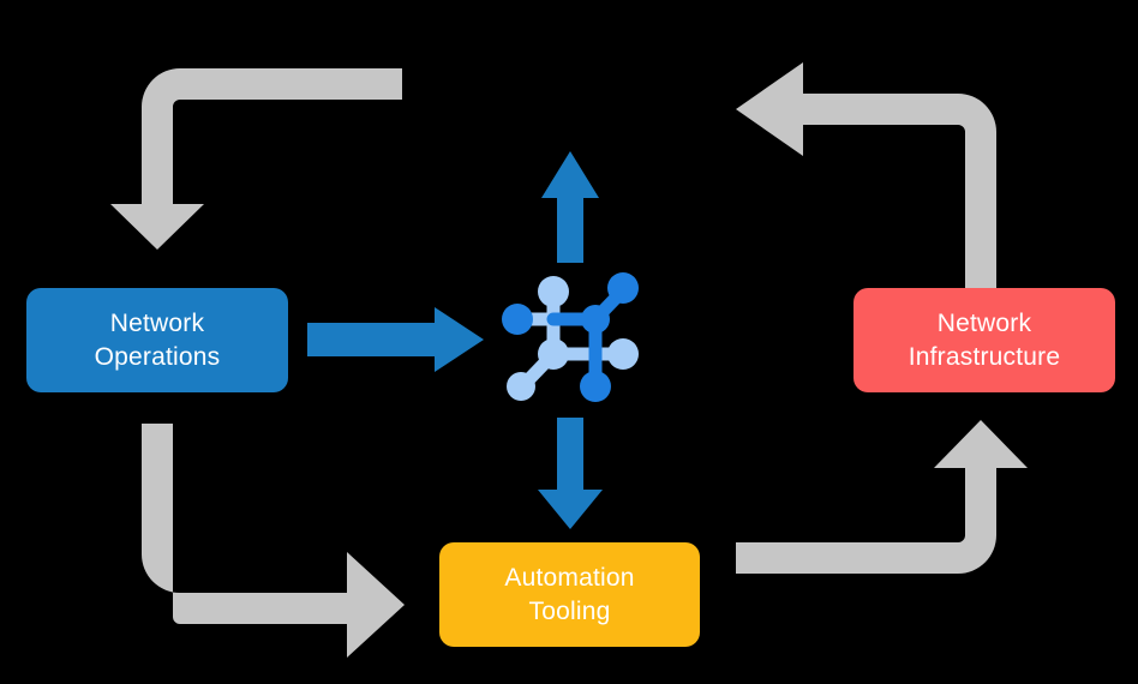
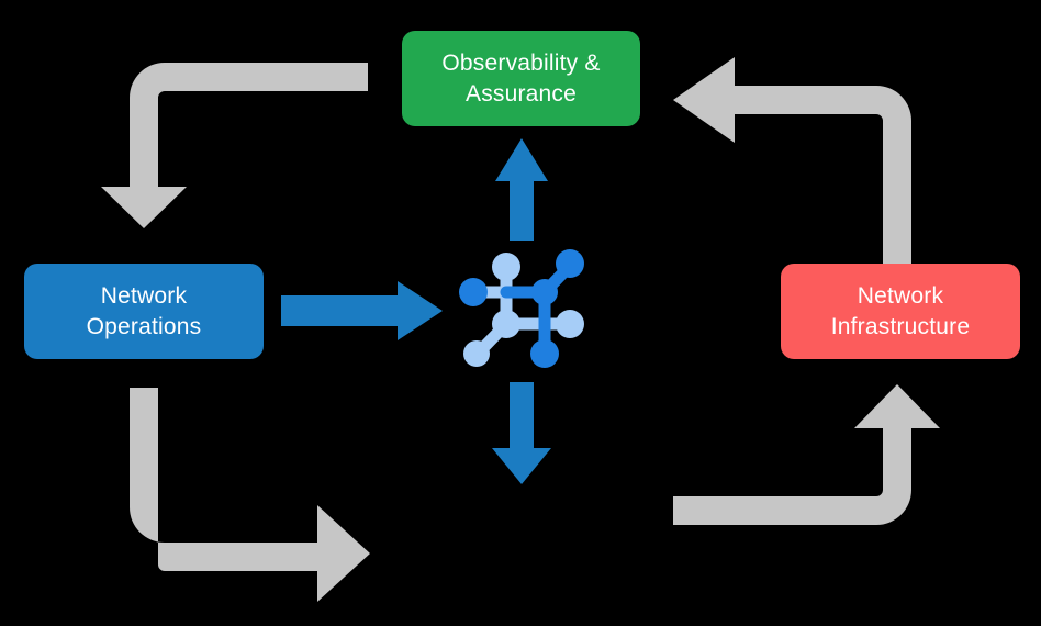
+ Observability &
+ Assurance
  Network
  Operations
  Network
  Infrastructure
- Automation
- Tooling
